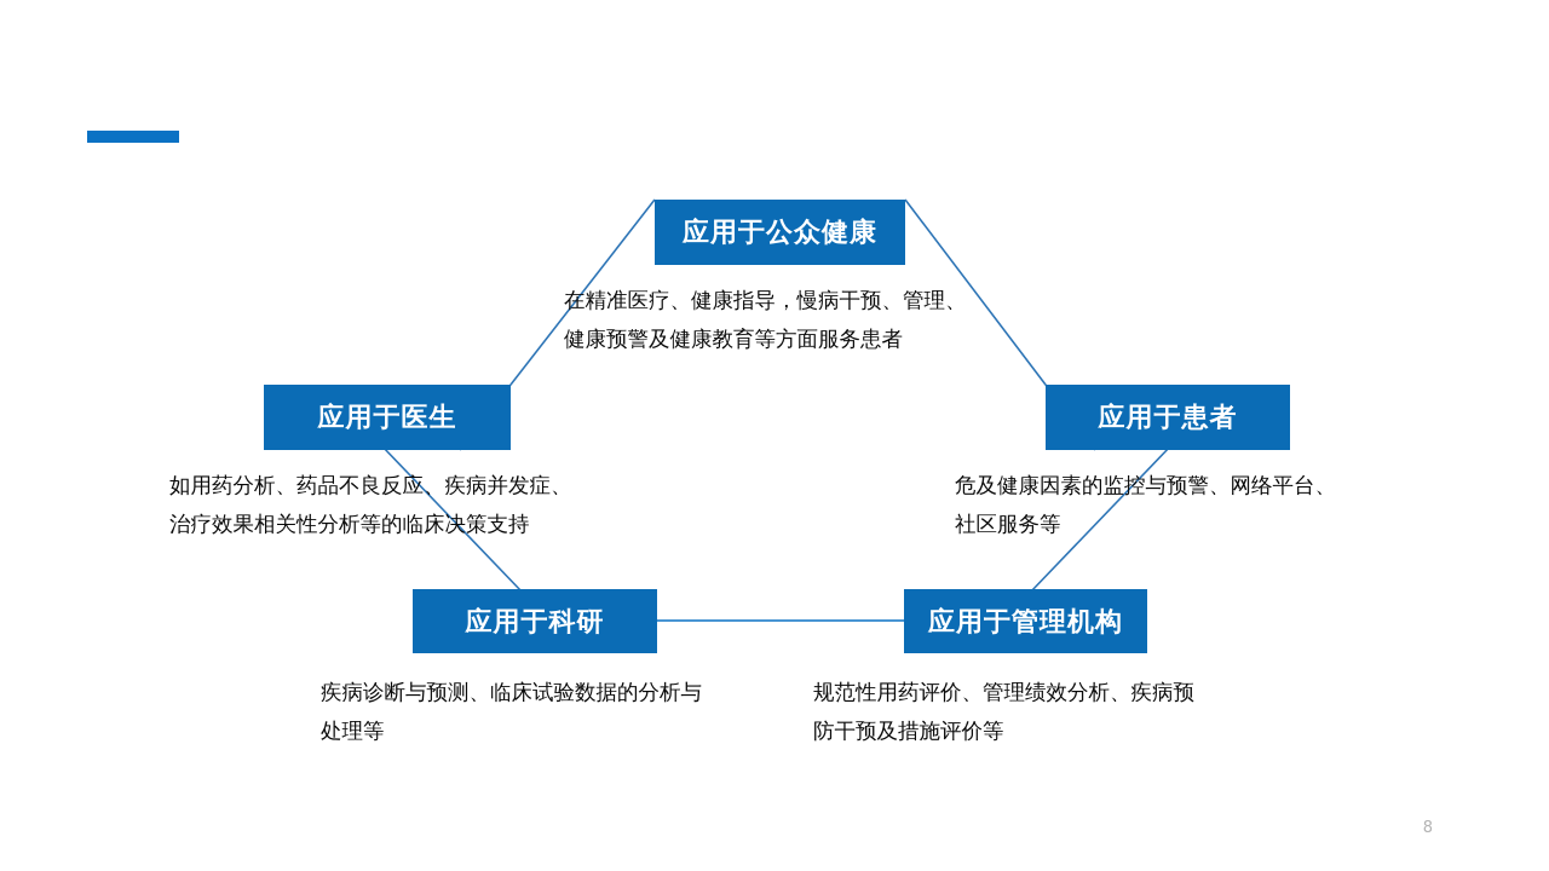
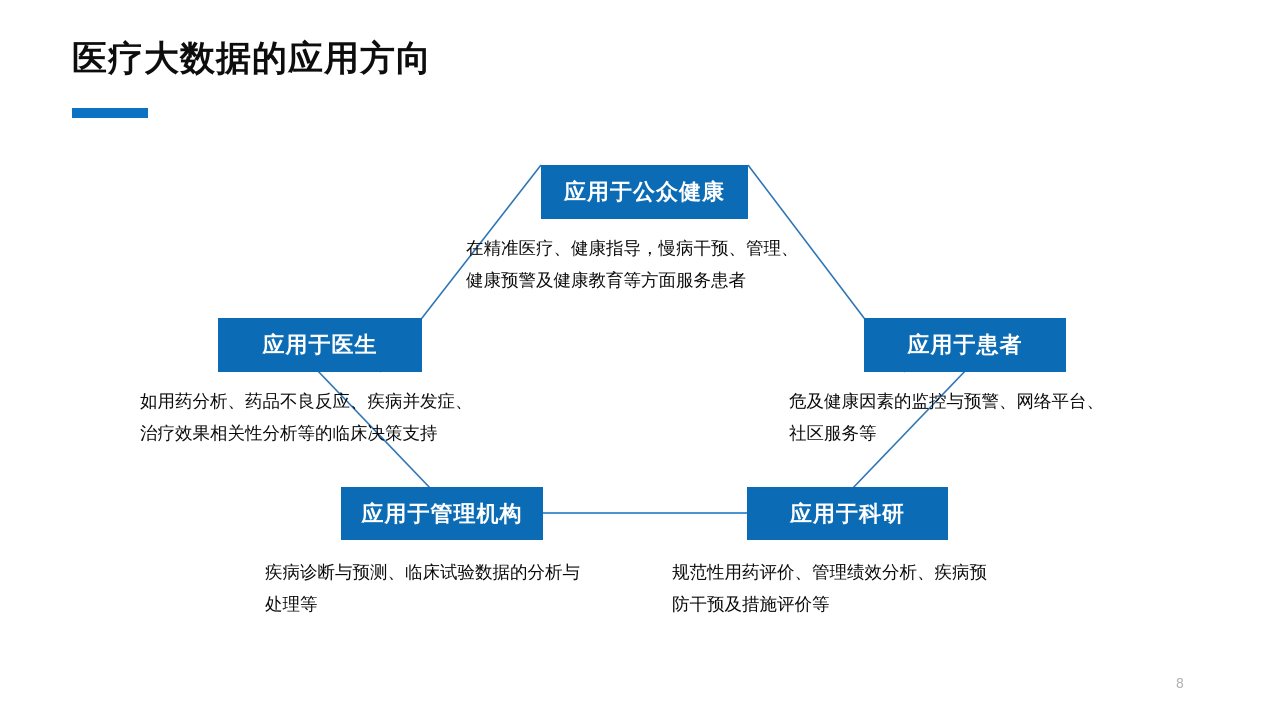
+ 医疗大数据的应用方向
  应用于公众健康
  在精准医疗、健康指导，慢病干预、管理、
  健康预警及健康教育等方面服务患者
  应用于医生
  如用药分析、药品不良反应、疾病并发症、
  治疗效果相关性分析等的临床决策支持
  应用于患者
  危及健康因素的监控与预警、网络平台、
  社区服务等
- 应用于科研
+ 应用于管理机构
  疾病诊断与预测、临床试验数据的分析与
  处理等
- 应用于管理机构
+ 应用于科研
  规范性用药评价、管理绩效分析、疾病预
  防干预及措施评价等
  8
